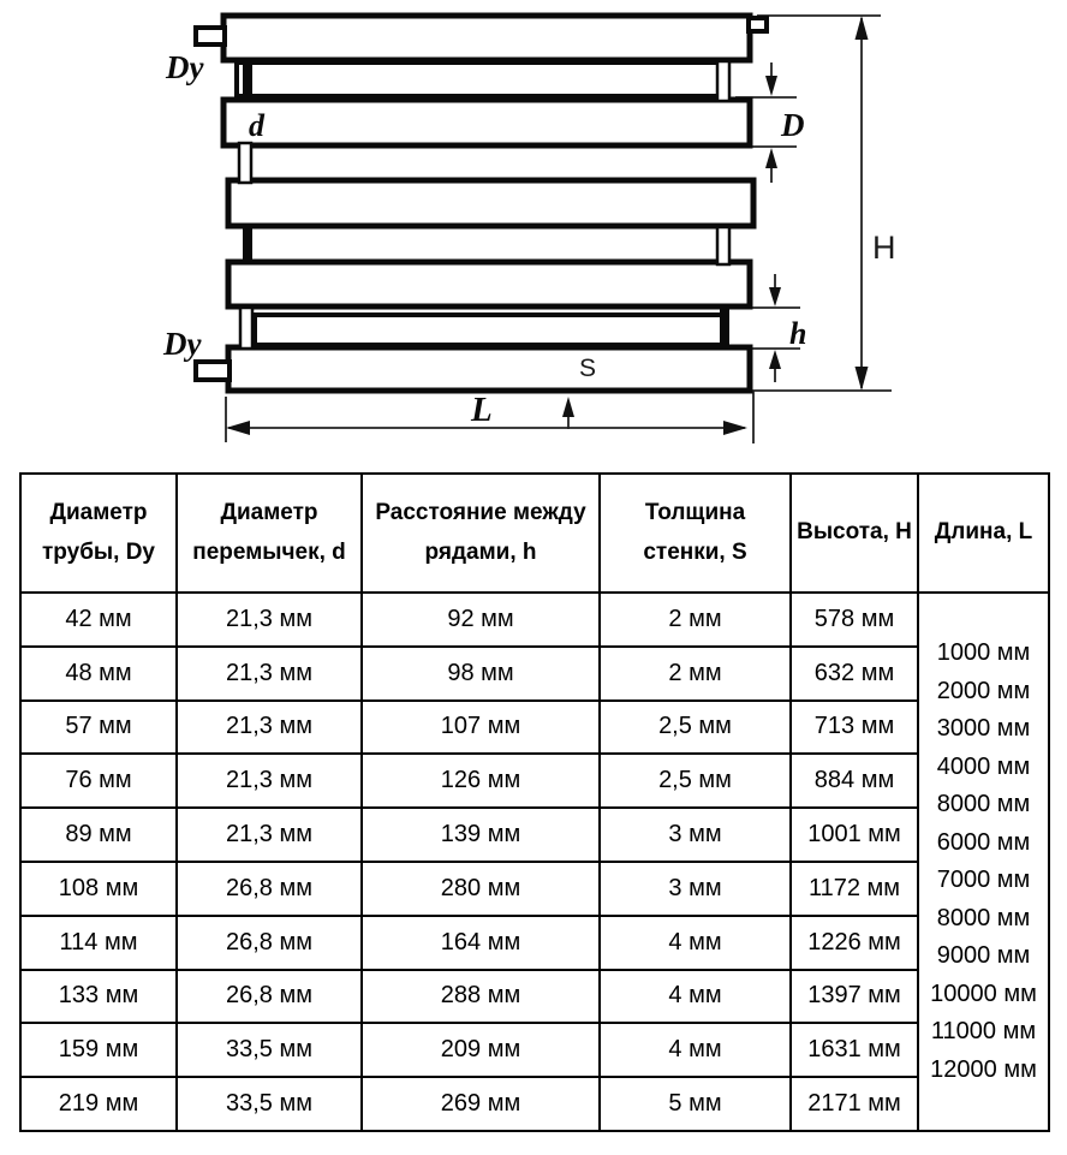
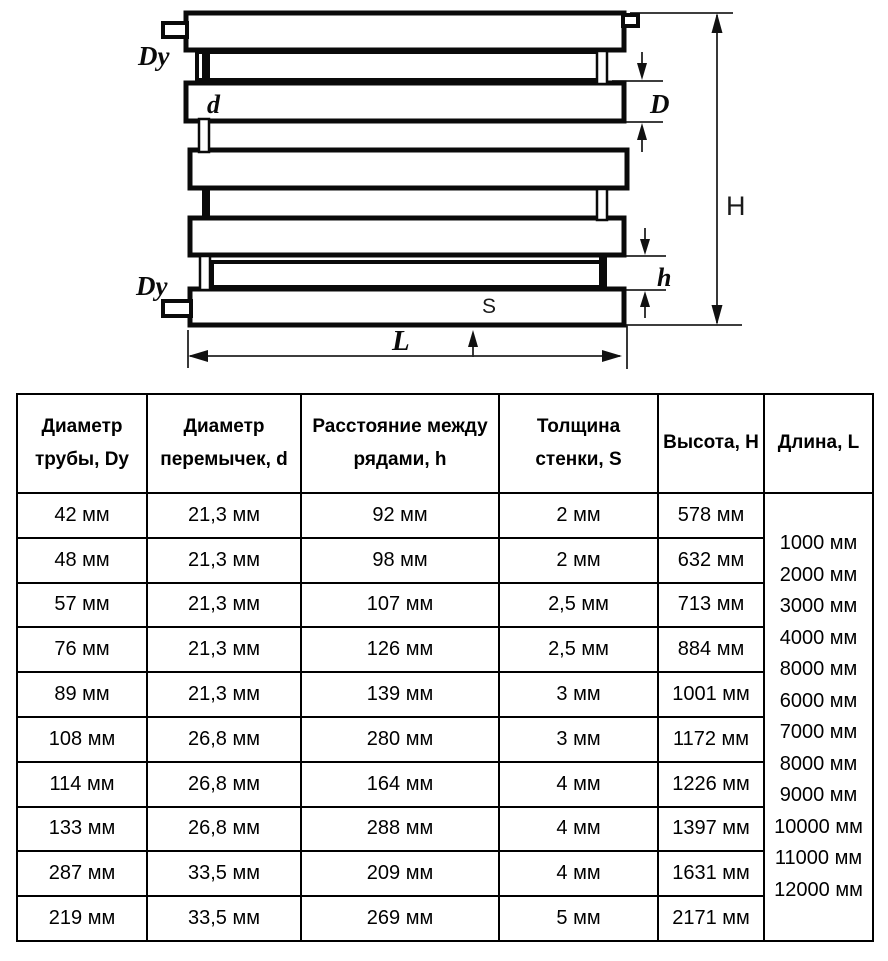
  Dy
  d
  D
  H
  h
  Dy
  S
  L
  Диаметр трубы, Dy	Диаметр перемычек, d	Расстояние между рядами, h	Толщина стенки, S	Высота, H	Длина, L
  42 мм	21,3 мм	92 мм	2 мм	578 мм	1000 мм 2000 мм 3000 мм 4000 мм 8000 мм 6000 мм 7000 мм 8000 мм 9000 мм 10000 мм 11000 мм 12000 мм
  48 мм	21,3 мм	98 мм	2 мм	632 мм
  57 мм	21,3 мм	107 мм	2,5 мм	713 мм
  76 мм	21,3 мм	126 мм	2,5 мм	884 мм
  89 мм	21,3 мм	139 мм	3 мм	1001 мм
  108 мм	26,8 мм	280 мм	3 мм	1172 мм
  114 мм	26,8 мм	164 мм	4 мм	1226 мм
  133 мм	26,8 мм	288 мм	4 мм	1397 мм
- 159 мм	33,5 мм	209 мм	4 мм	1631 мм
+ 287 мм	33,5 мм	209 мм	4 мм	1631 мм
  219 мм	33,5 мм	269 мм	5 мм	2171 мм
